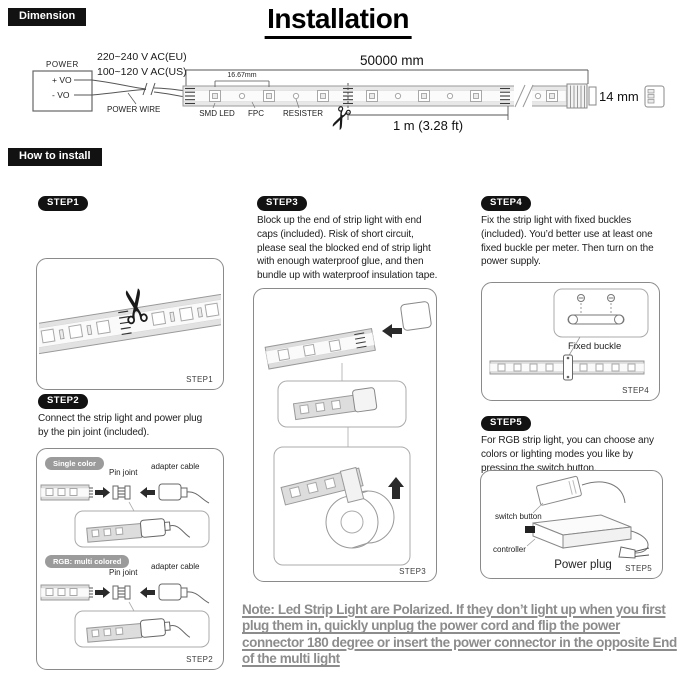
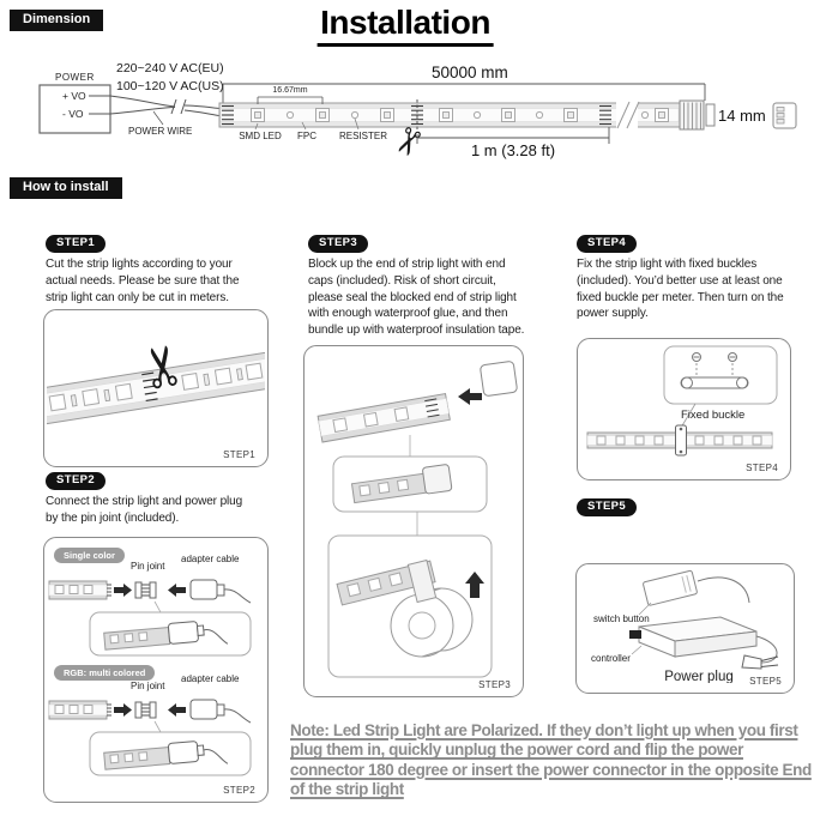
  Dimension
  Installation
  POWER
  + VO
  - VO
  220~240 V AC(EU)
  100~120 V AC(US)
  POWER WIRE
  50000 mm
  SMD LED
  FPC
  RESISTER
  1 m (3.28 ft)
  14 mm
  How to install
  STEP1
+ Cut the strip lights according to your actual needs. Please be sure that the strip light can only be cut in meters.
  STEP1
  STEP2
  Connect the strip light and power plug by the pin joint (included).
  Single color
  Pin joint
  adapter cable
  RGB: multi colored
  Pin joint
  adapter cable
  STEP2
  STEP3
  Block up the end of strip light with end caps (included). Risk of short circuit, please seal the blocked end of strip light with enough waterproof glue, and then bundle up with waterproof insulation tape.
  STEP3
  STEP4
  Fix the strip light with fixed buckles (included). You’d better use at least one fixed buckle per meter. Then turn on the power supply.
  Fixed buckle
  STEP4
  STEP5
- For RGB strip light, you can choose any colors or lighting modes you like by pressing the switch button.
  switch button
  controller
  Power plug
  STEP5
- Note: Led Strip Light are Polarized. If they don’t light up when you first plug them in, quickly unplug the power cord and flip the power connector 180 degree or insert the power connector in the opposite End of the multi light
+ Note: Led Strip Light are Polarized. If they don’t light up when you first plug them in, quickly unplug the power cord and flip the power connector 180 degree or insert the power connector in the opposite End of the strip light
